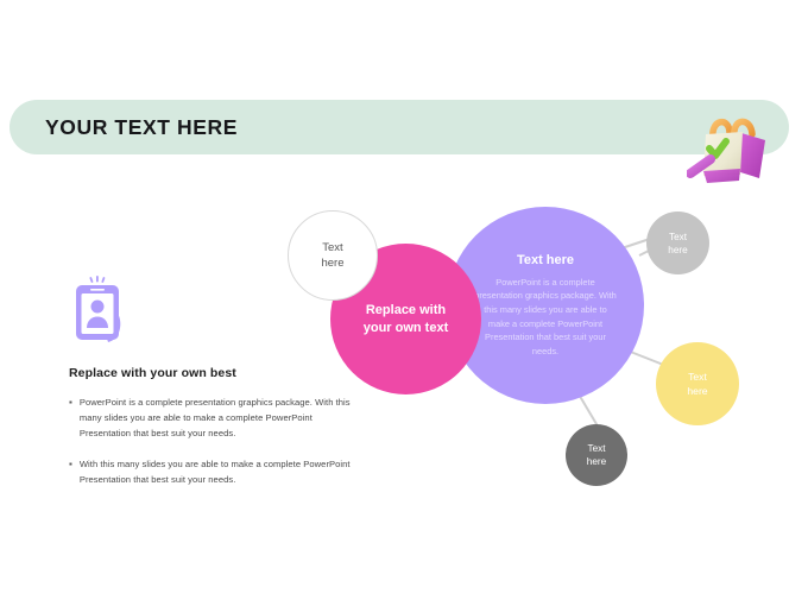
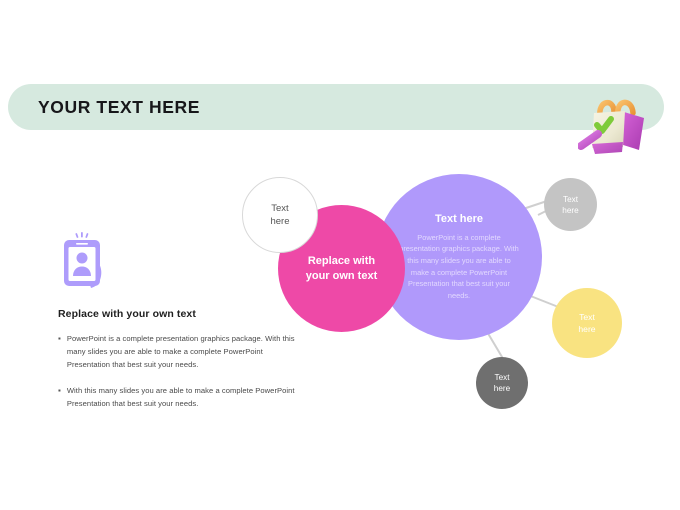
  YOUR TEXT HERE
- Replace with your own best
+ Replace with your own text
  ▪
  PowerPoint is a complete presentation graphics package. With this many slides you are able to make a complete PowerPoint Presentation that best suit your needs.
  ▪
  With this many slides you are able to make a complete PowerPoint Presentation that best suit your needs.
  Text
  here
  Replace with
  your own text
  Text here
  PowerPoint is a complete resentation graphics package. With this many slides you are able to make a complete PowerPoint Presentation that best suit your needs.
  Text
  here
  Text
  here
  Text
  here
